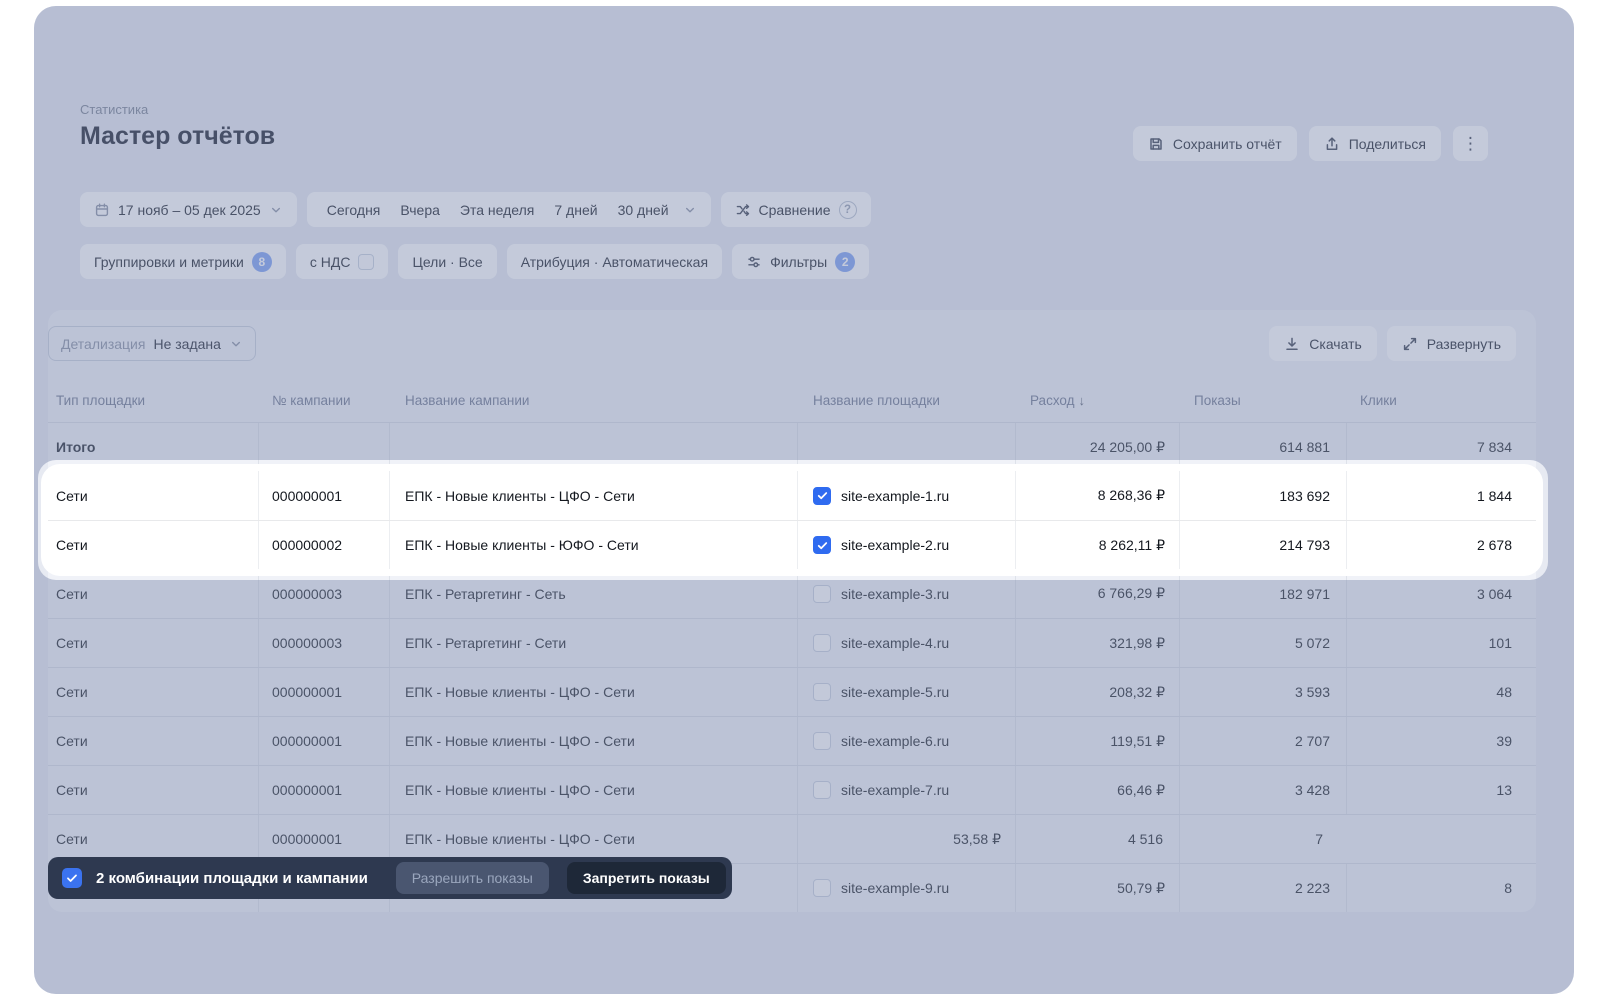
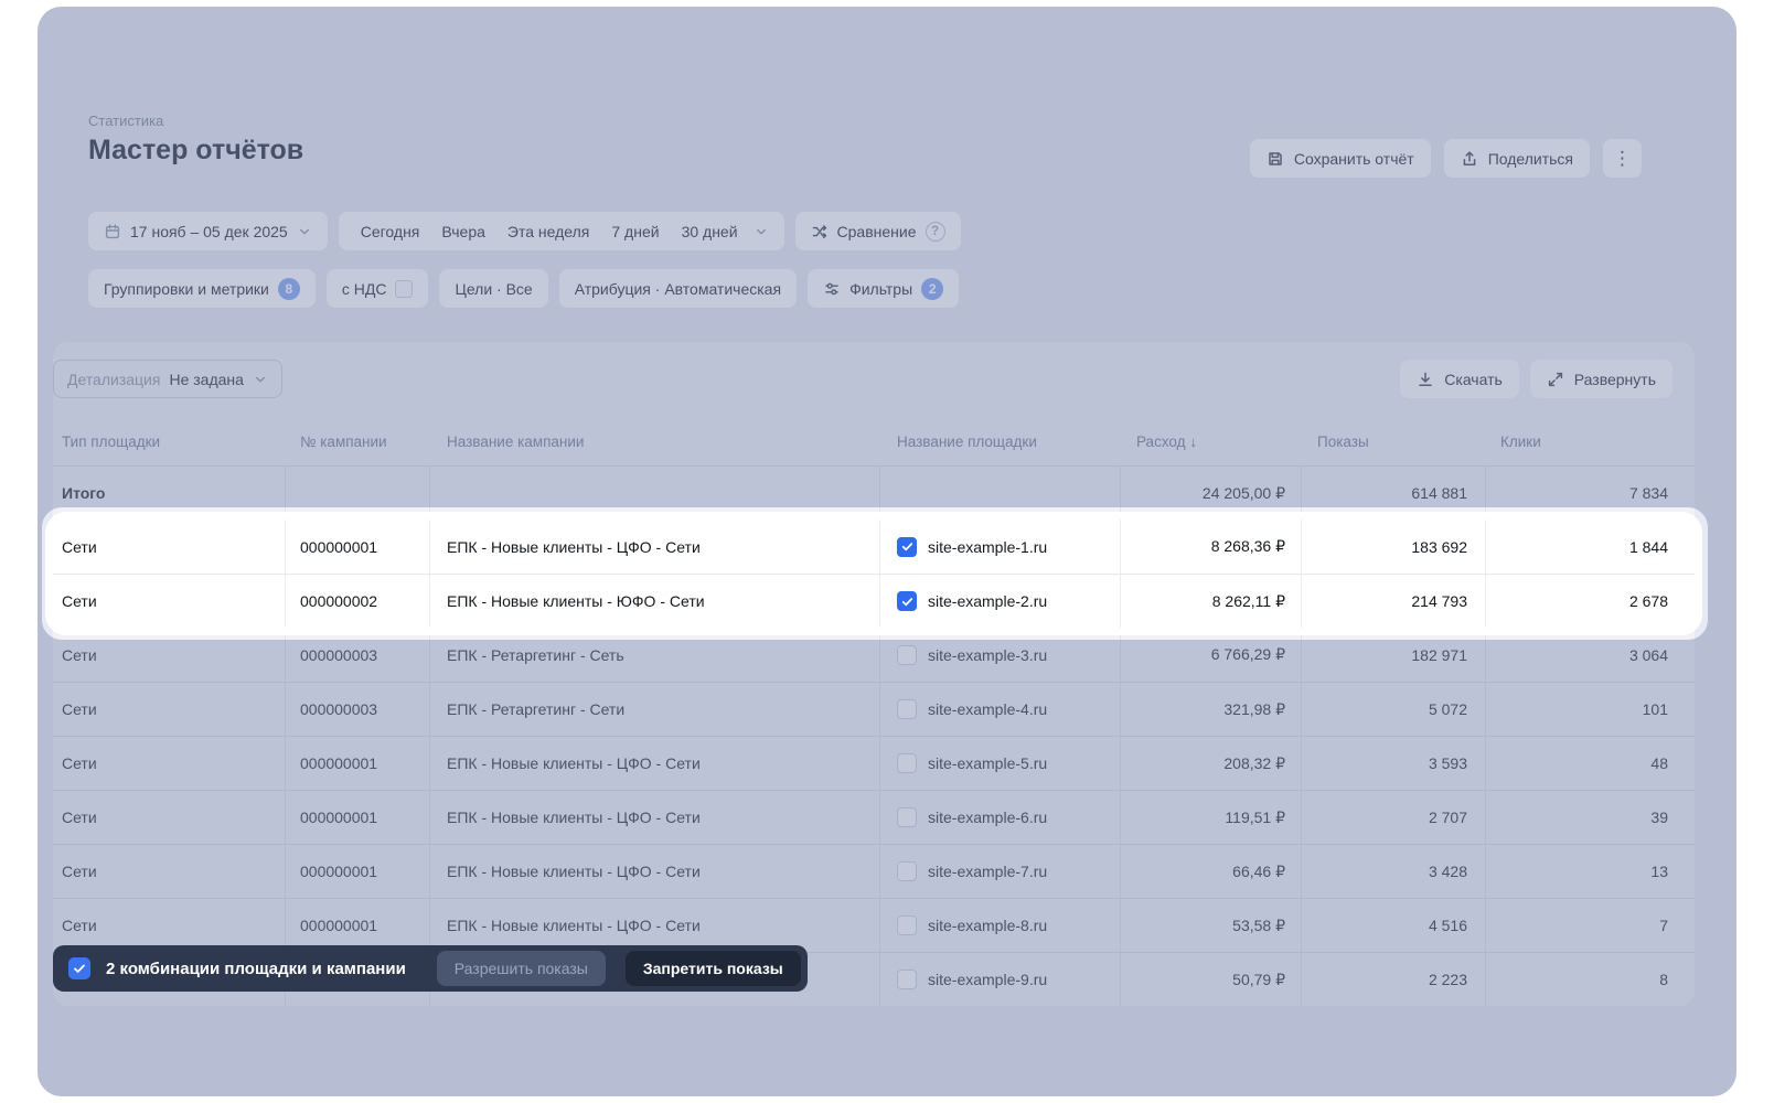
  Статистика
  Мастер отчётов
  Сохранить отчёт
  Поделиться
  ⋮
  17 нояб – 05 дек 2025
  Сегодня
  Вчера
  Эта неделя
  7 дней
  30 дней
  Сравнение
  ?
  Группировки и метрики
  8
  с НДС
  Цели · Все
  Атрибуция · Автоматическая
  Фильтры
  2
  Детализация
  Не задана
  Скачать
  Развернуть
  Тип площадки
  № кампании
  Название кампании
  Название площадки
  Расход
  ↓
  Показы
  Клики
  Итого
  24 205,00 ₽
  614 881
  7 834
  Сети
  000000001
  ЕПК - Новые клиенты - ЦФО - Сети
  site-example-1.ru
  8 268,36 ₽
  183 692
  1 844
  Сети
  000000002
  ЕПК - Новые клиенты - ЮФО - Сети
  site-example-2.ru
  8 262,11 ₽
  214 793
  2 678
  Сети
  000000003
  ЕПК - Ретаргетинг - Сеть
  site-example-3.ru
  6 766,29 ₽
  182 971
  3 064
  Сети
  000000003
  ЕПК - Ретаргетинг - Сети
  site-example-4.ru
  321,98 ₽
  5 072
  101
  Сети
  000000001
  ЕПК - Новые клиенты - ЦФО - Сети
  site-example-5.ru
  208,32 ₽
  3 593
  48
  Сети
  000000001
  ЕПК - Новые клиенты - ЦФО - Сети
  site-example-6.ru
  119,51 ₽
  2 707
  39
  Сети
  000000001
  ЕПК - Новые клиенты - ЦФО - Сети
  site-example-7.ru
  66,46 ₽
  3 428
  13
  Сети
  000000001
  ЕПК - Новые клиенты - ЦФО - Сети
+ site-example-8.ru
  53,58 ₽
  4 516
  7
  site-example-9.ru
  50,79 ₽
  2 223
  8
  2 комбинации площадки и кампании
  Разрешить показы
  Запретить показы
